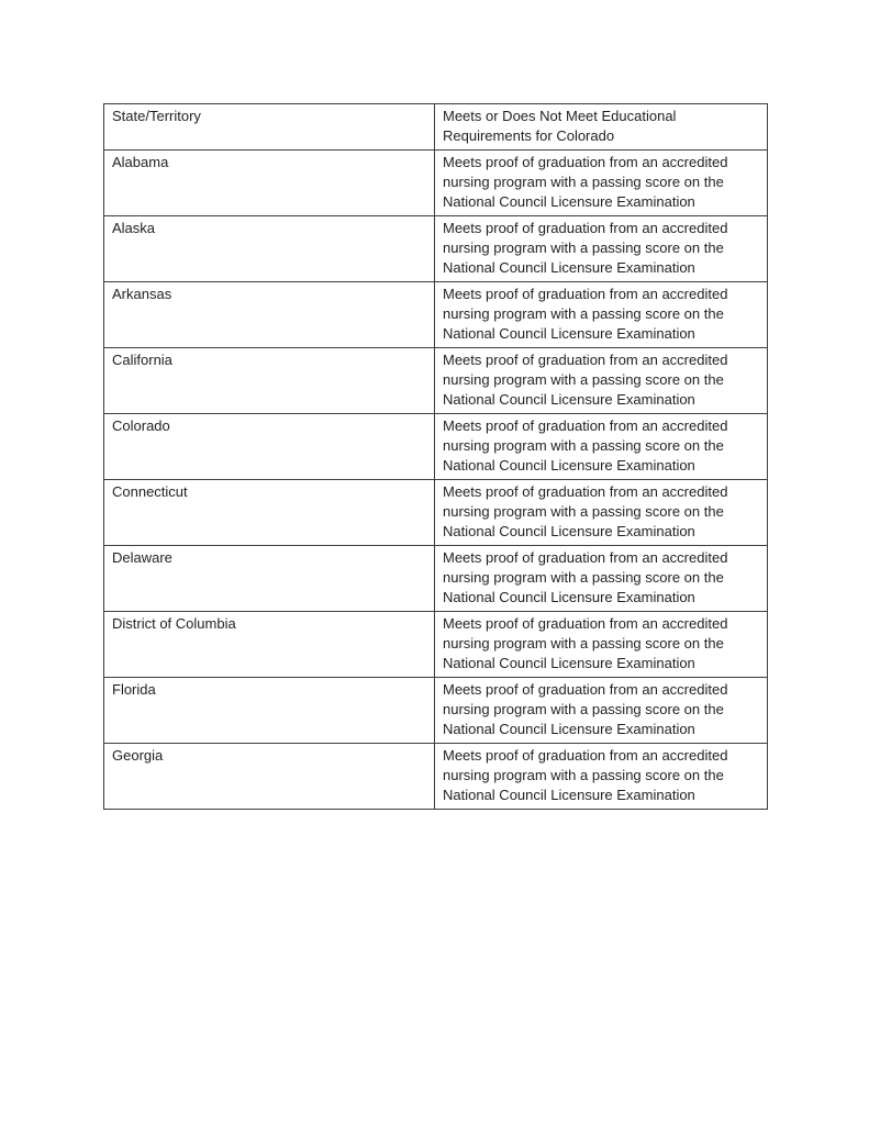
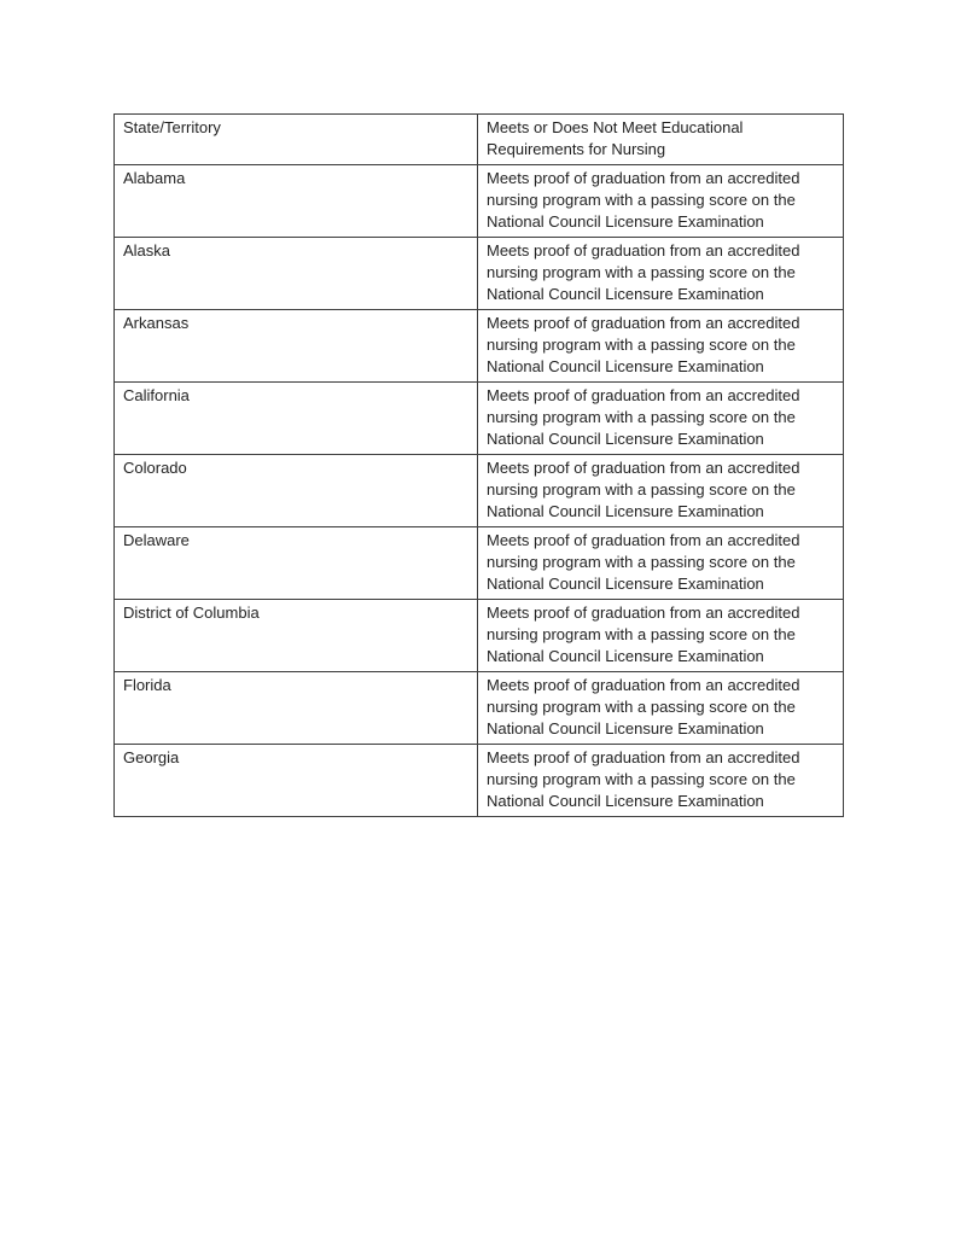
- State/Territory	Meets or Does Not Meet Educational Requirements for Colorado
+ State/Territory	Meets or Does Not Meet Educational Requirements for Nursing
  Alabama	Meets proof of graduation from an accredited nursing program with a passing score on the National Council Licensure Examination
  Alaska	Meets proof of graduation from an accredited nursing program with a passing score on the National Council Licensure Examination
  Arkansas	Meets proof of graduation from an accredited nursing program with a passing score on the National Council Licensure Examination
  California	Meets proof of graduation from an accredited nursing program with a passing score on the National Council Licensure Examination
  Colorado	Meets proof of graduation from an accredited nursing program with a passing score on the National Council Licensure Examination
- Connecticut	Meets proof of graduation from an accredited nursing program with a passing score on the National Council Licensure Examination
  Delaware	Meets proof of graduation from an accredited nursing program with a passing score on the National Council Licensure Examination
  District of Columbia	Meets proof of graduation from an accredited nursing program with a passing score on the National Council Licensure Examination
  Florida	Meets proof of graduation from an accredited nursing program with a passing score on the National Council Licensure Examination
  Georgia	Meets proof of graduation from an accredited nursing program with a passing score on the National Council Licensure Examination
